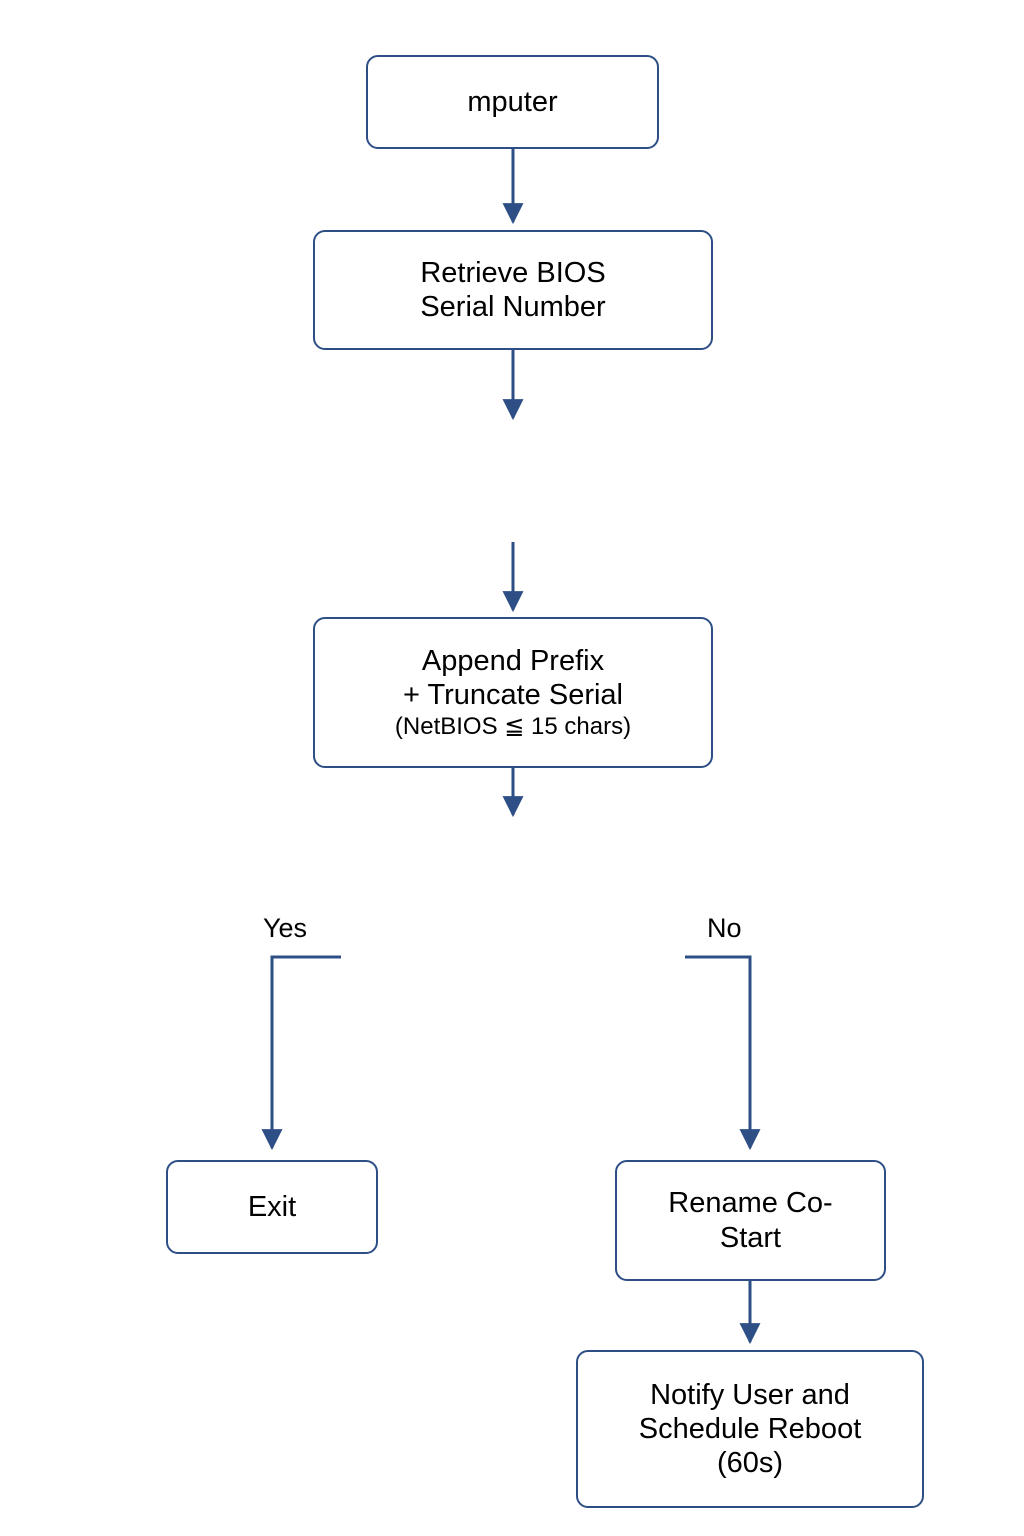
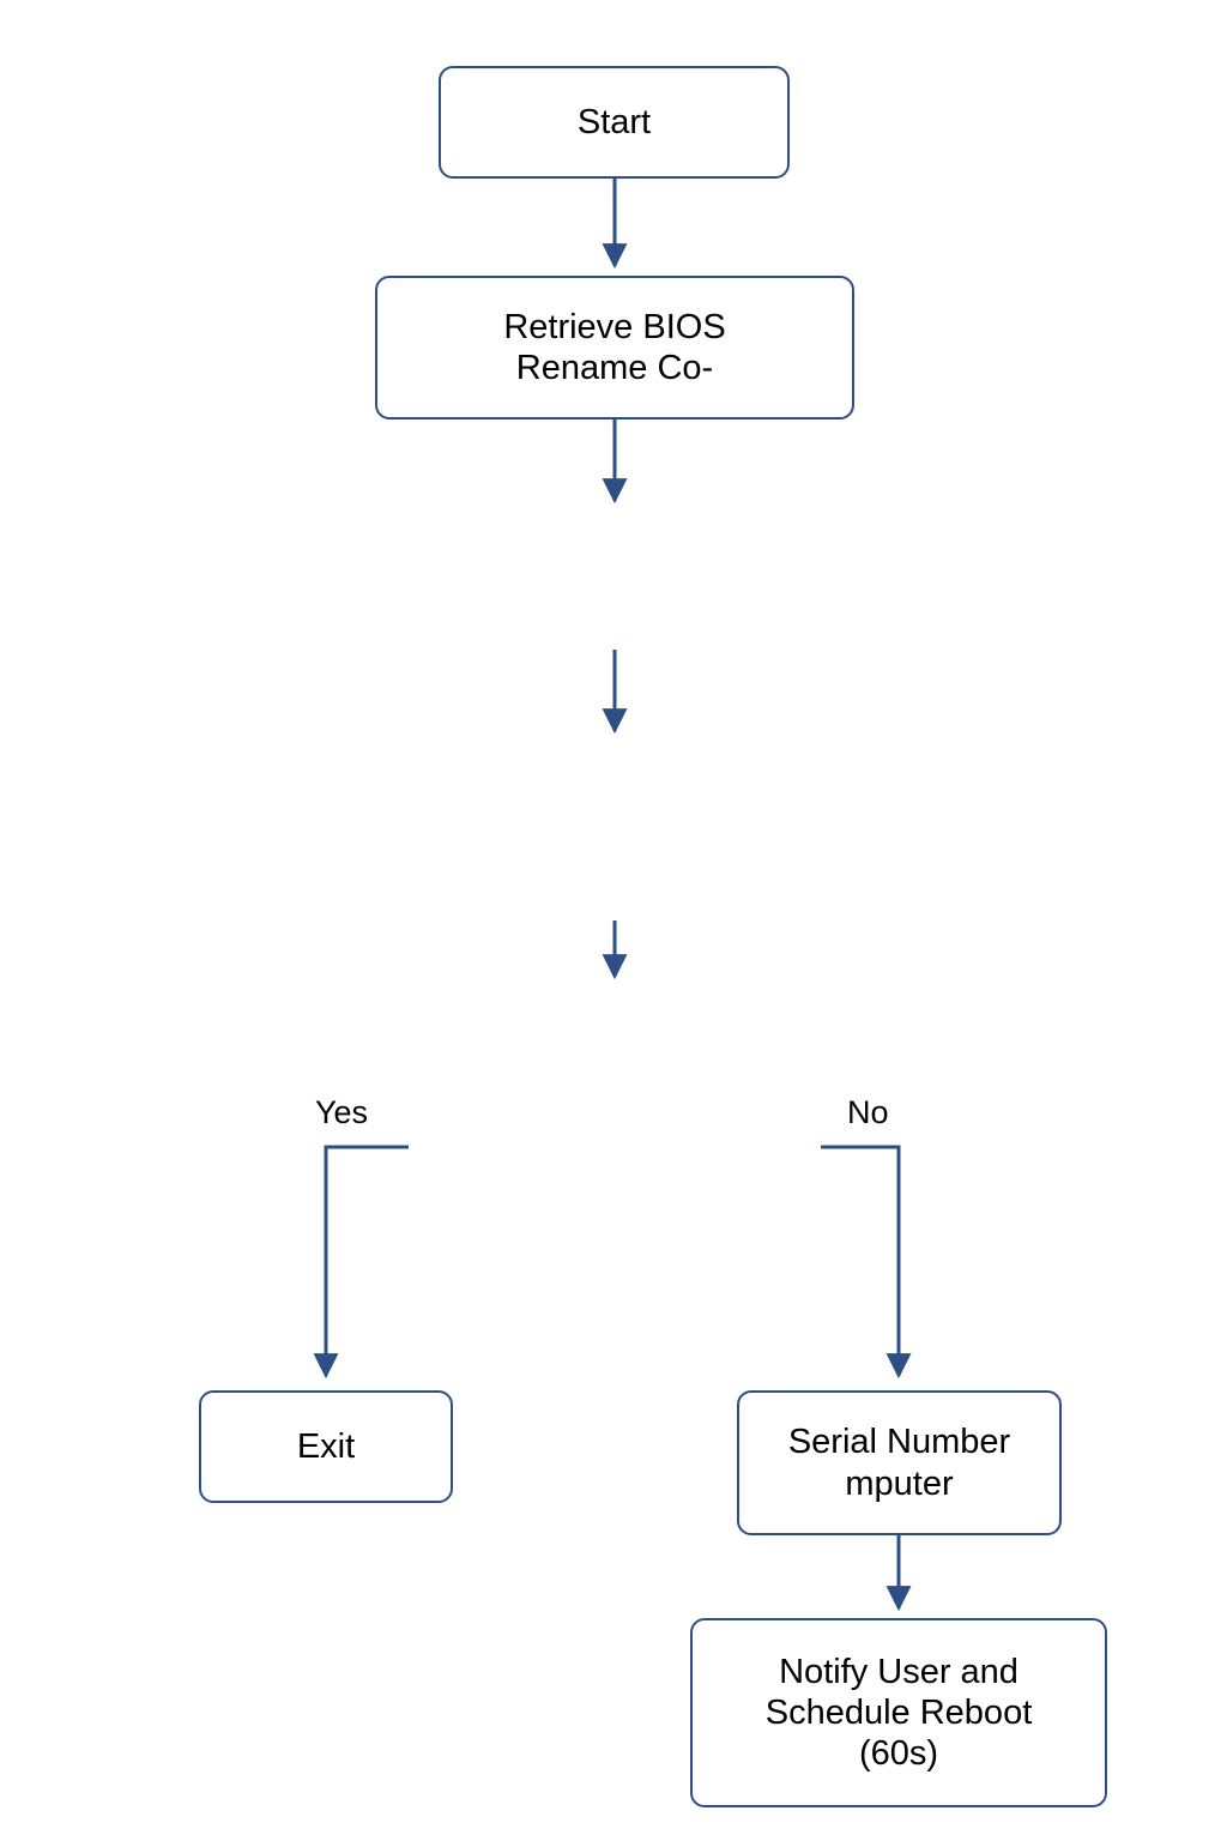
- mputer
+ Start
  Retrieve BIOS
- Serial Number
+ Rename Co-
- Append Prefix
- + Truncate Serial
- (NetBIOS ≦ 15 chars)
  Yes
  No
  Exit
- Rename Co-
+ Serial Number
- Start
+ mputer
  Notify User and
  Schedule Reboot
  (60s)
